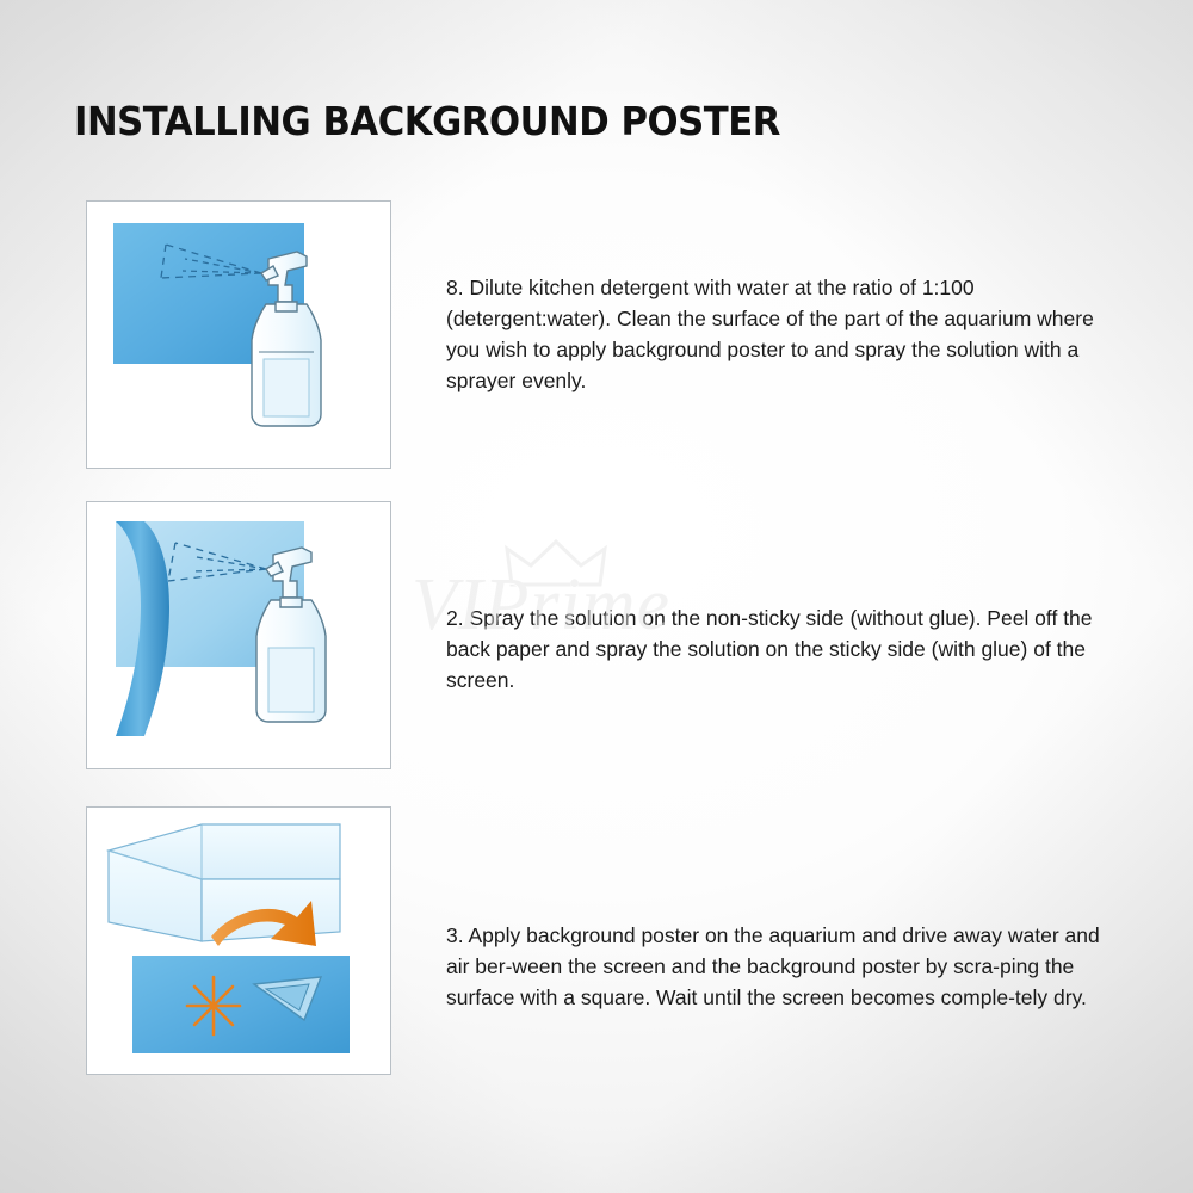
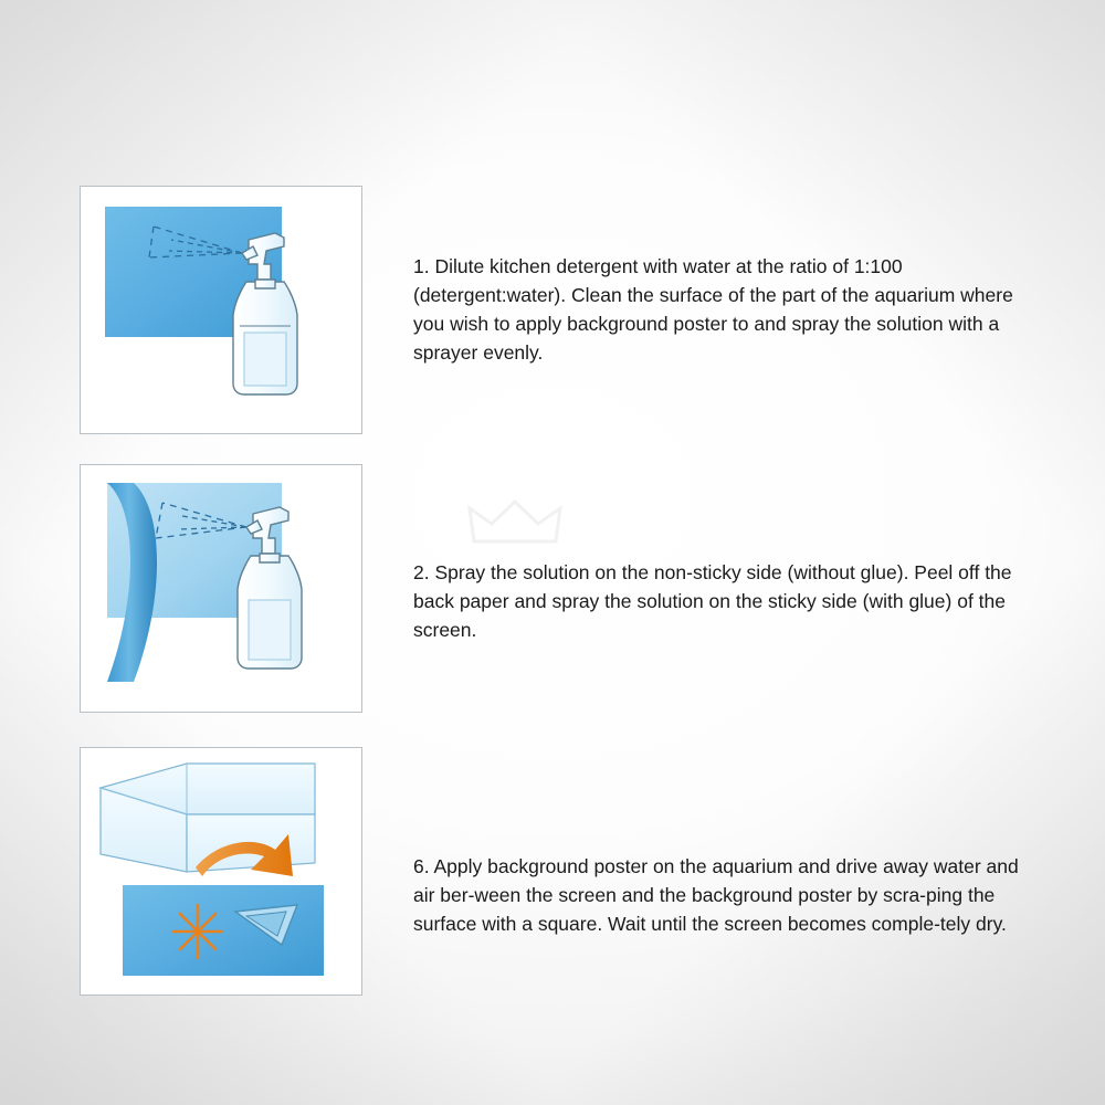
- INSTALLING BACKGROUND POSTER
- 8. Dilute kitchen detergent with water at the ratio of 1:100 (detergent:water). Clean the surface of the part of the aquarium where you wish to apply background poster to and spray the solution with a sprayer evenly.
+ 1. Dilute kitchen detergent with water at the ratio of 1:100 (detergent:water). Clean the surface of the part of the aquarium where you wish to apply background poster to and spray the solution with a sprayer evenly.
  2. Spray the solution on the non-sticky side (without glue). Peel off the back paper and spray the solution on the sticky side (with glue) of the screen.
- 3. Apply background poster on the aquarium and drive away water and air ber-ween the screen and the background poster by scra-ping the surface with a square. Wait until the screen becomes comple-tely dry.
+ 6. Apply background poster on the aquarium and drive away water and air ber-ween the screen and the background poster by scra-ping the surface with a square. Wait until the screen becomes comple-tely dry.
- VIPrime
